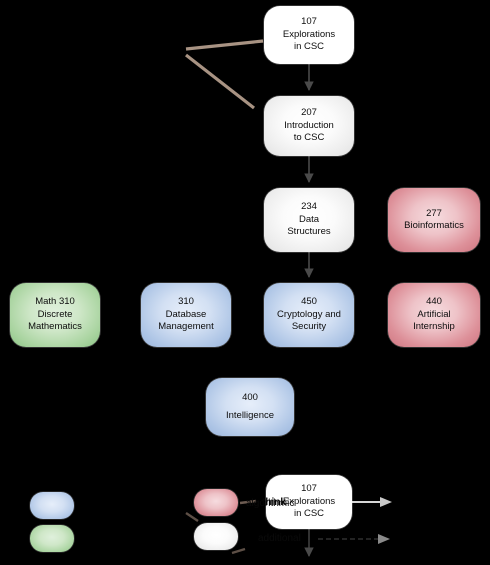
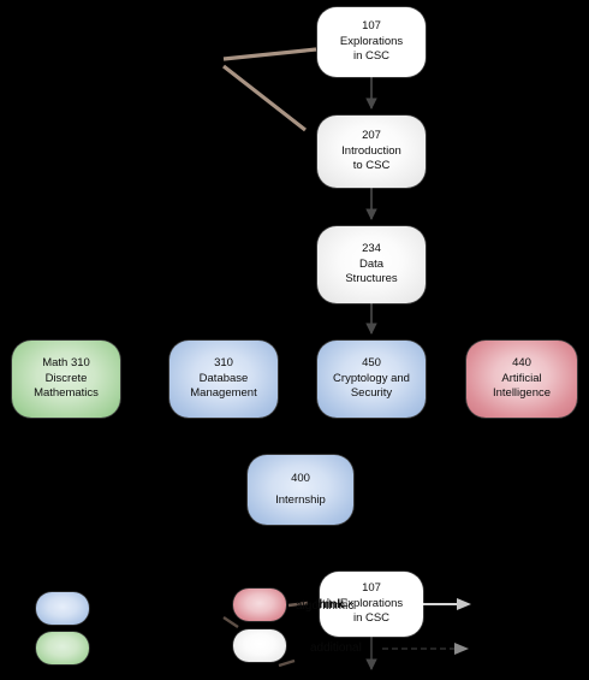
  107
  Explorations
  in CSC
  207
  Introduction
  to CSC
  234
  Data
  Structures
- 277
- Bioinformatics
  Math 310
  Discrete
  Mathematics
  310
  Database
  Management
  450
  Cryptology and
  Security
  440
  Artificial
- Internship
+ Intelligence
  400
- Intelligence
+ Internship
  107
  Explorations
  in CSC
  algorithmic
  think
